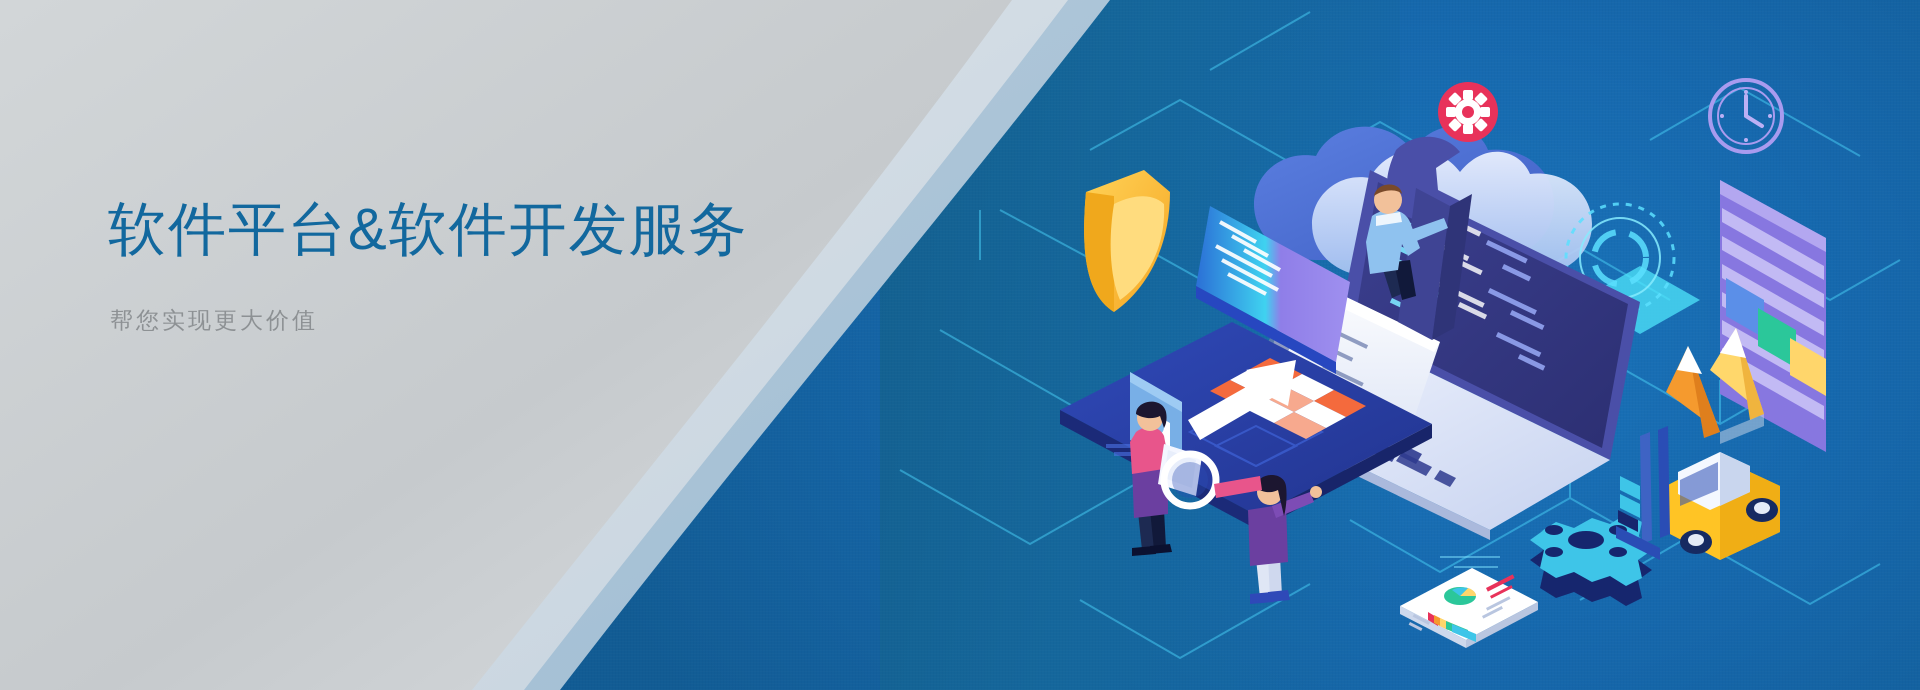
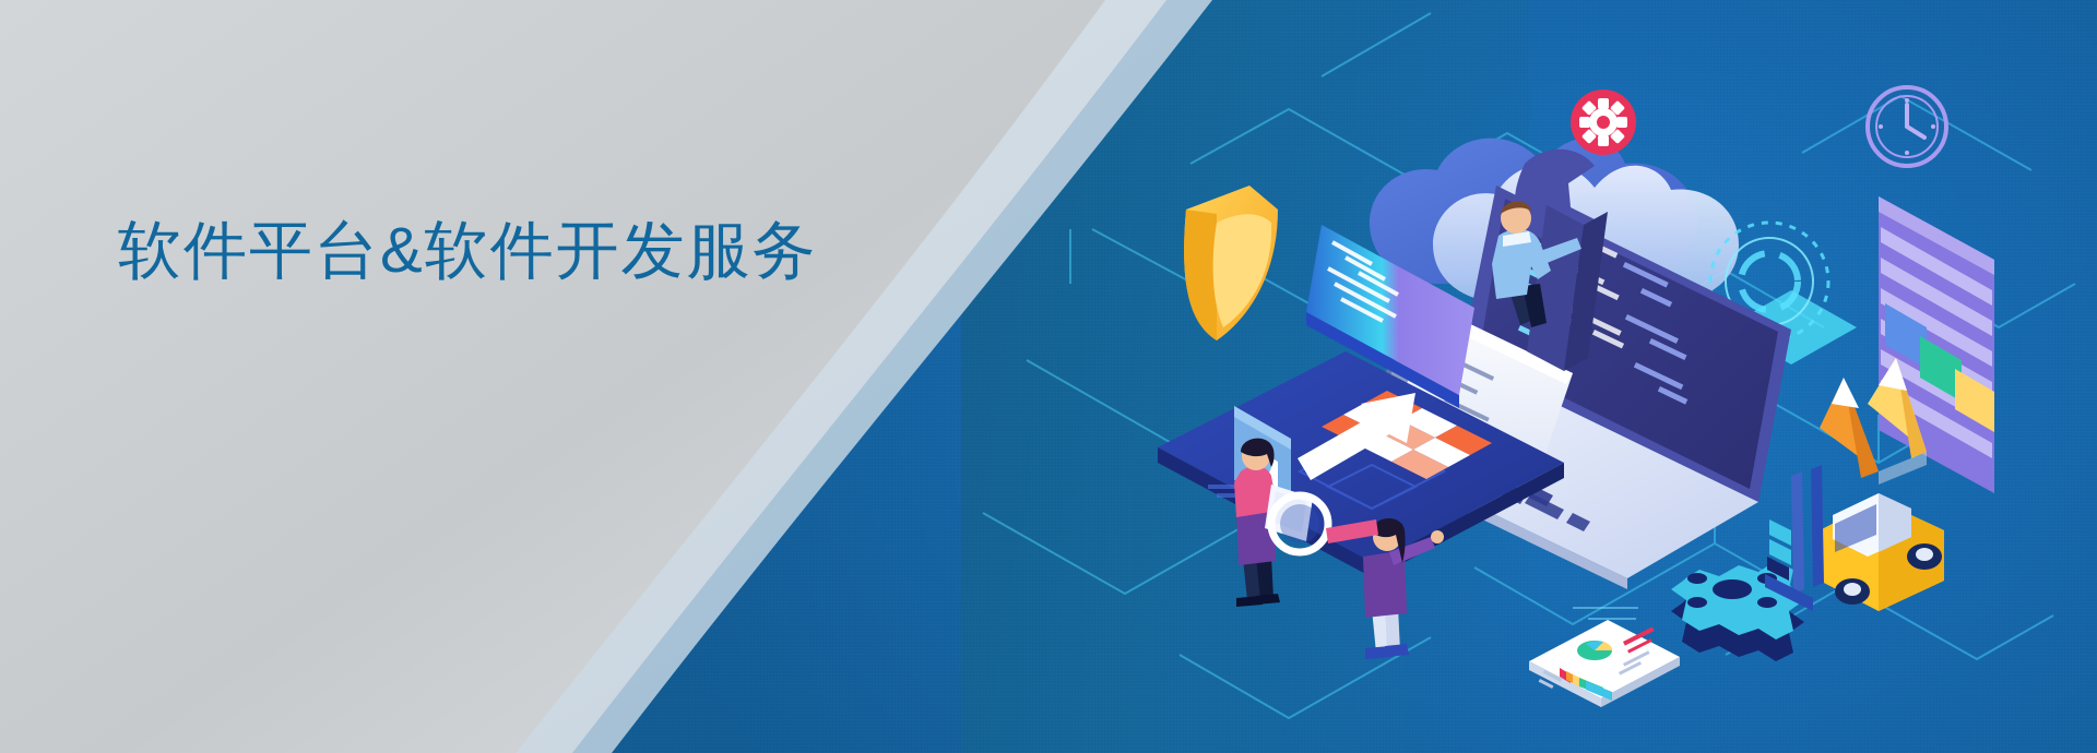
  软件平台&软件开发服务
- 帮您实现更大价值
